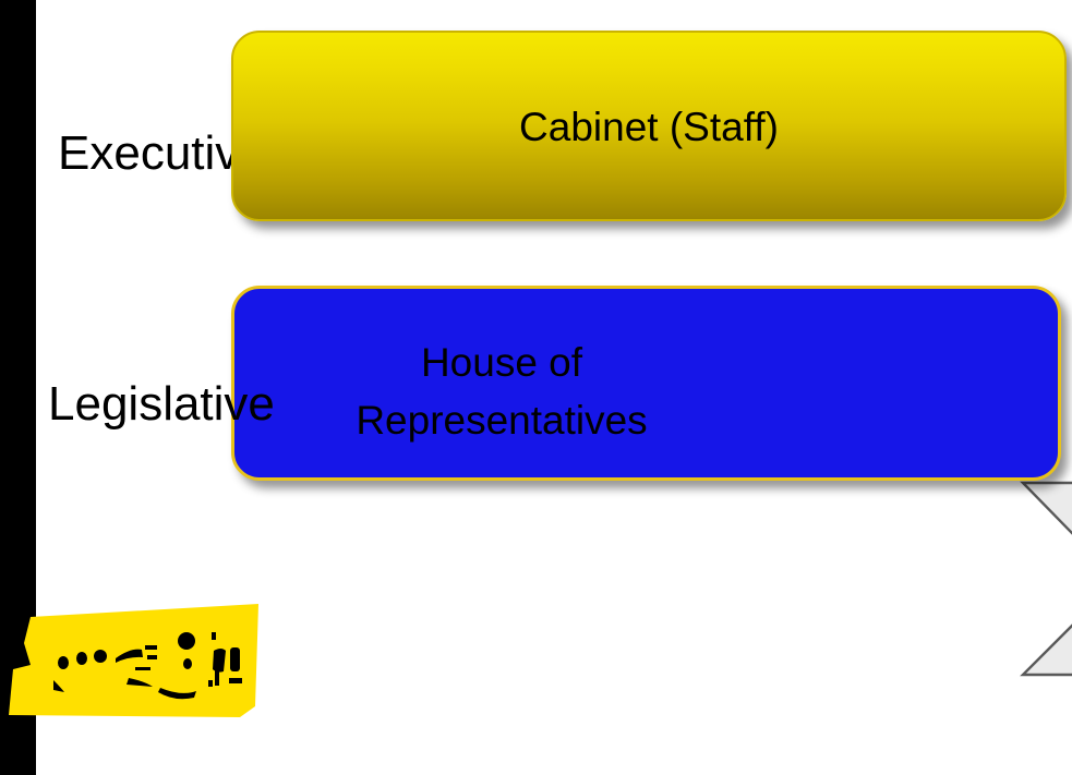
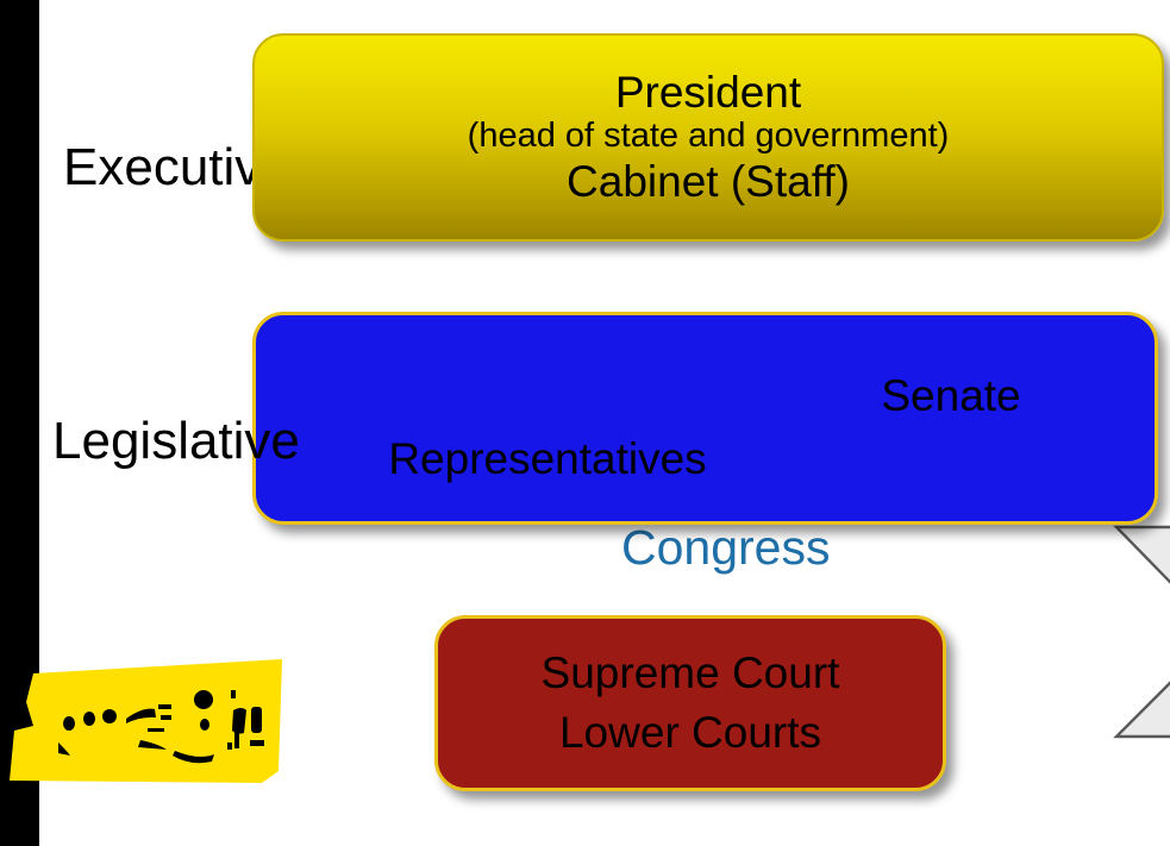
  Executiv
+ President
+ (head of state and government)
  Cabinet (Staff)
- House of
  Representatives
+ Senate
  Legislative
+ Congress
+ Supreme Court
+ Lower Courts
